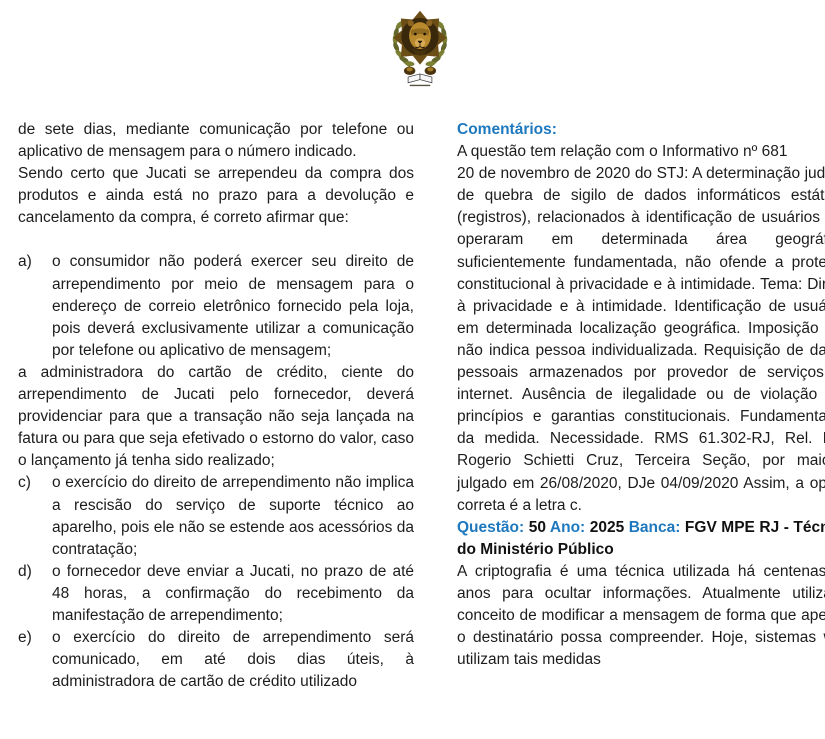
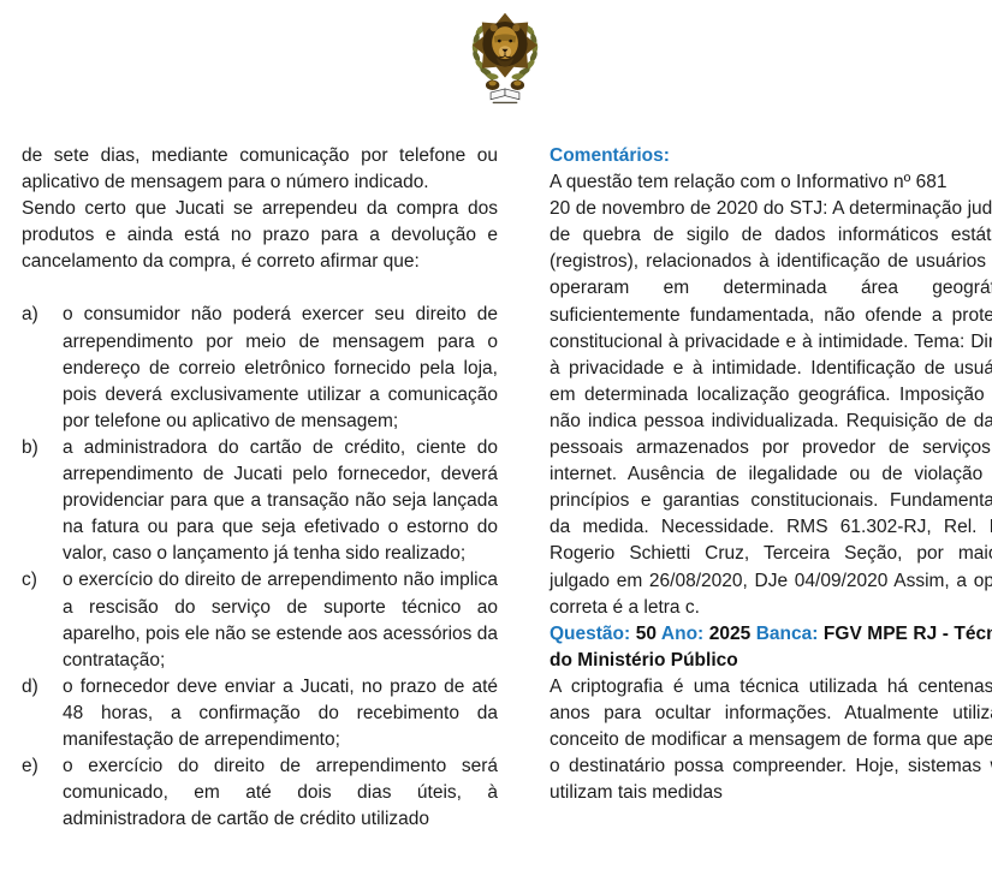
  de sete dias, mediante comunicação por telefone ou aplicativo de mensagem para o número indicado.
  Sendo certo que Jucati se arrependeu da compra dos produtos e ainda está no prazo para a devolução e cancelamento da compra, é correto afirmar que:
  a)
  o consumidor não poderá exercer seu direito de arrependimento por meio de mensagem para o endereço de correio eletrônico fornecido pela loja, pois deverá exclusivamente utilizar a comunicação por telefone ou aplicativo de mensagem;
+ b)
  a administradora do cartão de crédito, ciente do arrependimento de Jucati pelo fornecedor, deverá providenciar para que a transação não seja lançada na fatura ou para que seja efetivado o estorno do valor, caso o lançamento já tenha sido realizado;
  c)
  o exercício do direito de arrependimento não implica a rescisão do serviço de suporte técnico ao aparelho, pois ele não se estende aos acessórios da contratação;
  d)
  o fornecedor deve enviar a Jucati, no prazo de até 48 horas, a confirmação do recebimento da manifestação de arrependimento;
  e)
  o exercício do direito de arrependimento será comunicado, em até dois dias úteis, à administradora de cartão de crédito utilizado
  Comentários:
  A questão tem relação com o Informativo nº 681
  20 de novembro de 2020 do STJ: A determinação jud de quebra de sigilo de dados informáticos estát (registros), relacionados à identificação de usuários operaram em determinada área geográ suficientemente fundamentada, não ofende a prote constitucional à privacidade e à intimidade. Tema: Dir à privacidade e à intimidade. Identificação de usuá em determinada localização geográfica. Imposição não indica pessoa individualizada. Requisição de da pessoais armazenados por provedor de serviços internet. Ausência de ilegalidade ou de violação princípios e garantias constitucionais. Fundamenta da medida. Necessidade. RMS 61.302-RJ, Rel. Rogerio Schietti Cruz, Terceira Seção, por mai julgado em 26/08/2020, DJe 04/09/2020 Assim, a op correta é a letra c.
  Questão: 50 Ano: 2025 Banca: FGV MPE RJ - Téc do Ministério Público
  A criptografia é uma técnica utilizada há centenas anos para ocultar informações. Atualmente utiliz conceito de modificar a mensagem de forma que ape o destinatário possa compreender. Hoje, sistemas utilizam tais medidas
